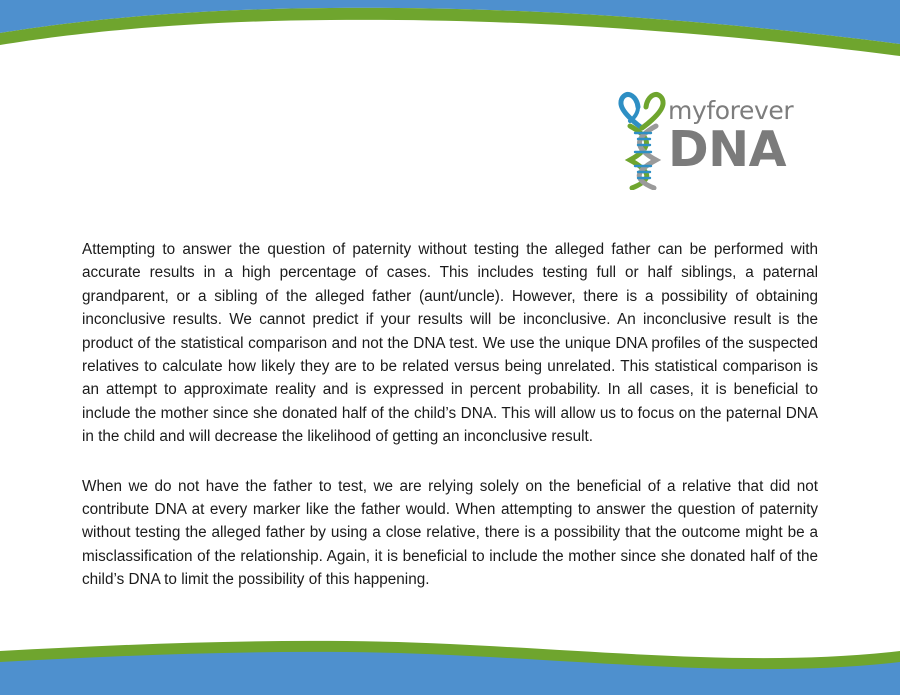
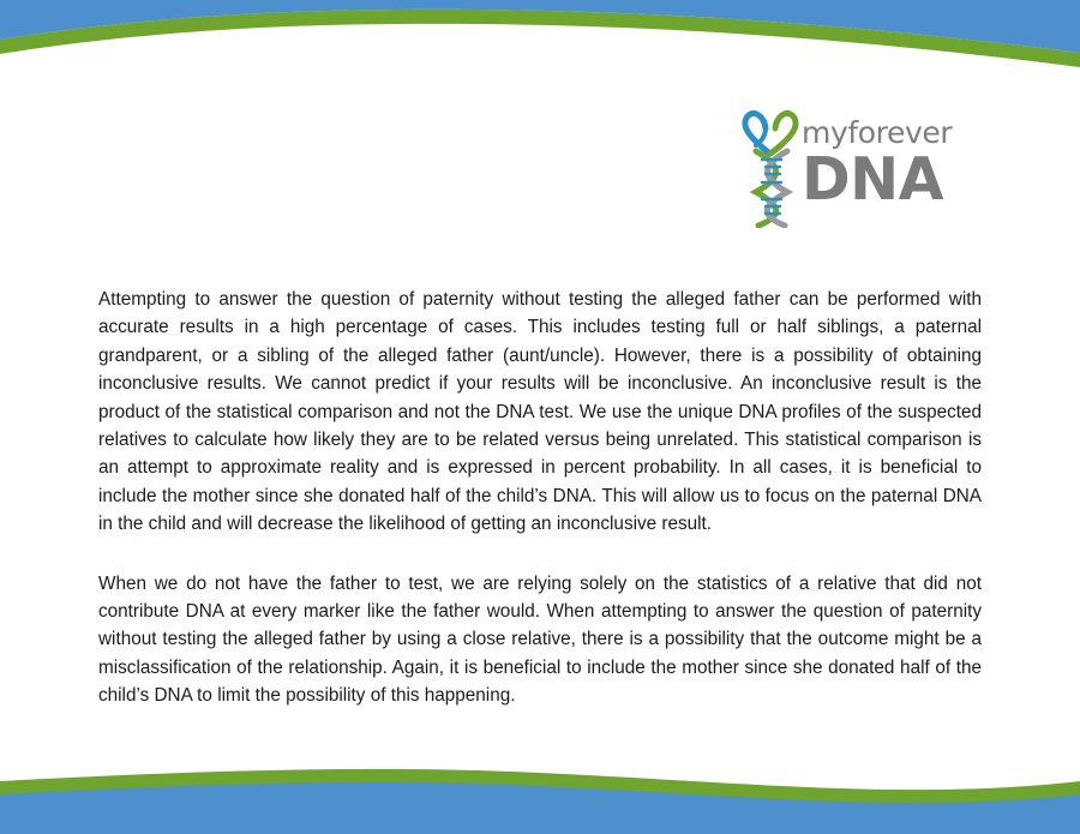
  myforever
  DNA
  Attempting to answer the question of paternity without testing the alleged father can be performed with accurate results in a high percentage of cases. This includes testing full or half siblings, a paternal grandparent, or a sibling of the alleged father (aunt/uncle). However, there is a possibility of obtaining inconclusive results. We cannot predict if your results will be inconclusive. An inconclusive result is the product of the statistical comparison and not the DNA test. We use the unique DNA profiles of the sus­pected relatives to calculate how likely they are to be related versus being unrelated. This statistical comparison is an attempt to approximate reality and is expressed in percent probability. In all cases, it is beneficial to include the mother since she donated half of the child’s DNA. This will allow us to focus on the paternal DNA in the child and will decrease the likelihood of getting an inconclusive result.
- When we do not have the father to test, we are relying solely on the beneficial of a relative that did not contribute DNA at every marker like the father would. When attempting to answer the question of paterni­ty without testing the alleged father by using a close relative, there is a possibility that the outcome might be a misclassification of the relationship. Again, it is beneficial to include the mother since she donated half of the child’s DNA to limit the possibility of this happening.
+ When we do not have the father to test, we are relying solely on the statistics of a relative that did not contribute DNA at every marker like the father would. When attempting to answer the question of paterni­ty without testing the alleged father by using a close relative, there is a possibility that the outcome might be a misclassification of the relationship. Again, it is beneficial to include the mother since she donated half of the child’s DNA to limit the possibility of this happening.
